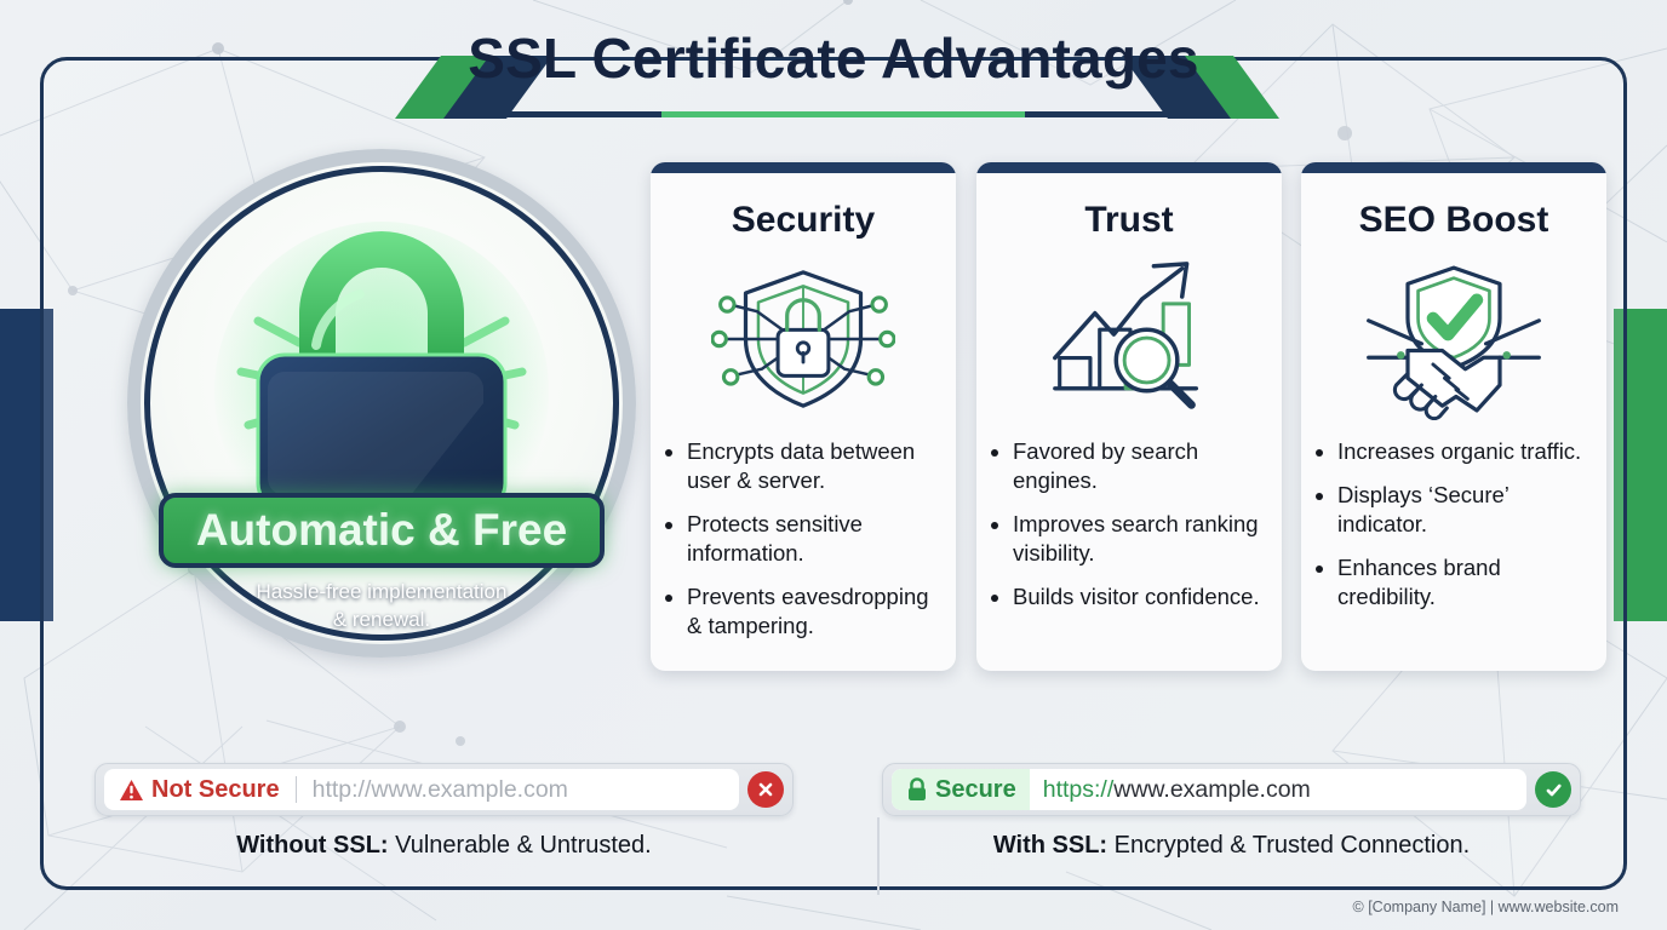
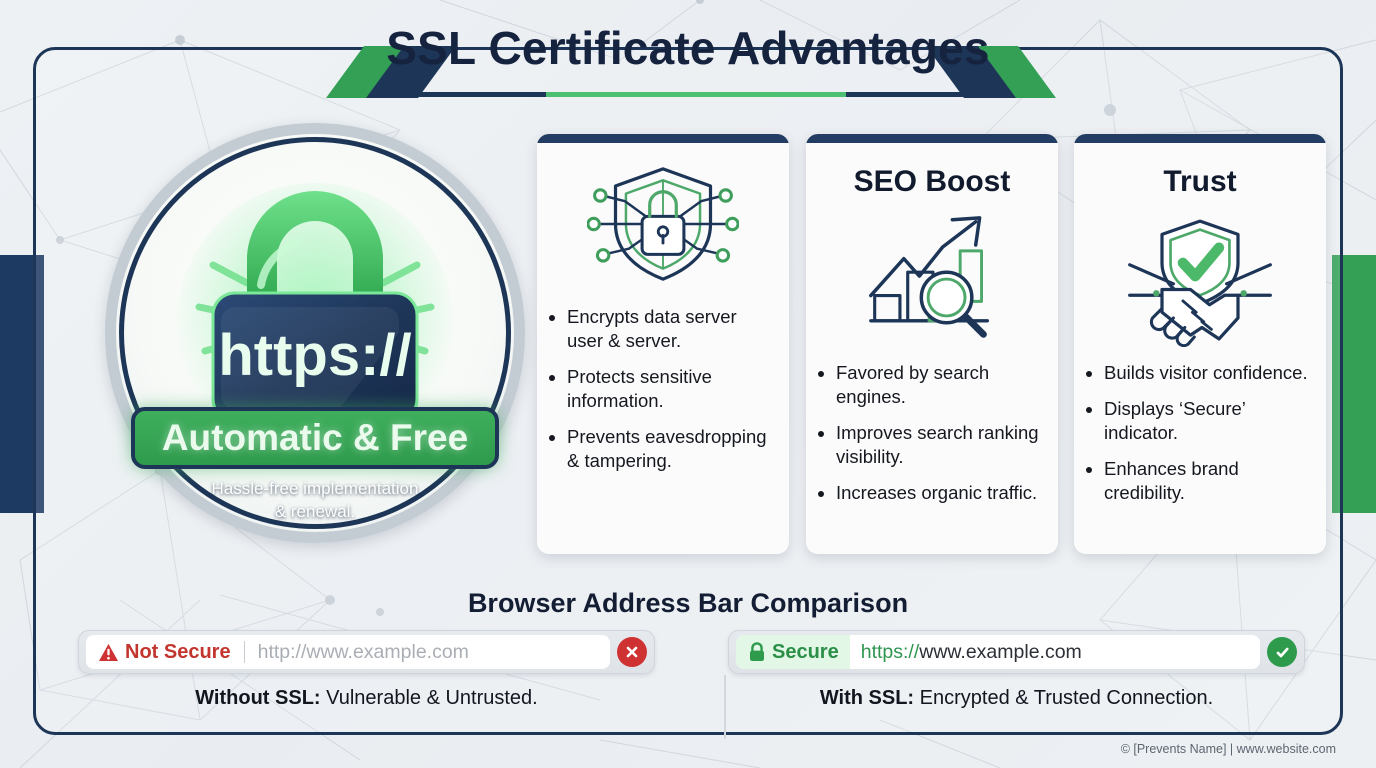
  SSL Certificate Advantages
+ https://
  Automatic & Free
  Hassle-free implementation
  & renewal.
- Security
- Encrypts data between user & server.
+ Encrypts data server user & server.
  Protects sensitive information.
  Prevents eavesdropping & tampering.
- Trust
+ SEO Boost
  Favored by search engines.
  Improves search ranking visibility.
- Builds visitor confidence.
+ Increases organic traffic.
- SEO Boost
+ Trust
- Increases organic traffic.
+ Builds visitor confidence.
  Displays ‘Secure’ indicator.
  Enhances brand credibility.
+ Browser Address Bar Comparison
  Not Secure
  http://www.example.com
  Without SSL: Vulnerable & Untrusted.
  Secure
  https://www.example.com
  With SSL: Encrypted & Trusted Connection.
- © [Company Name] | www.website.com
+ © [Prevents Name] | www.website.com
